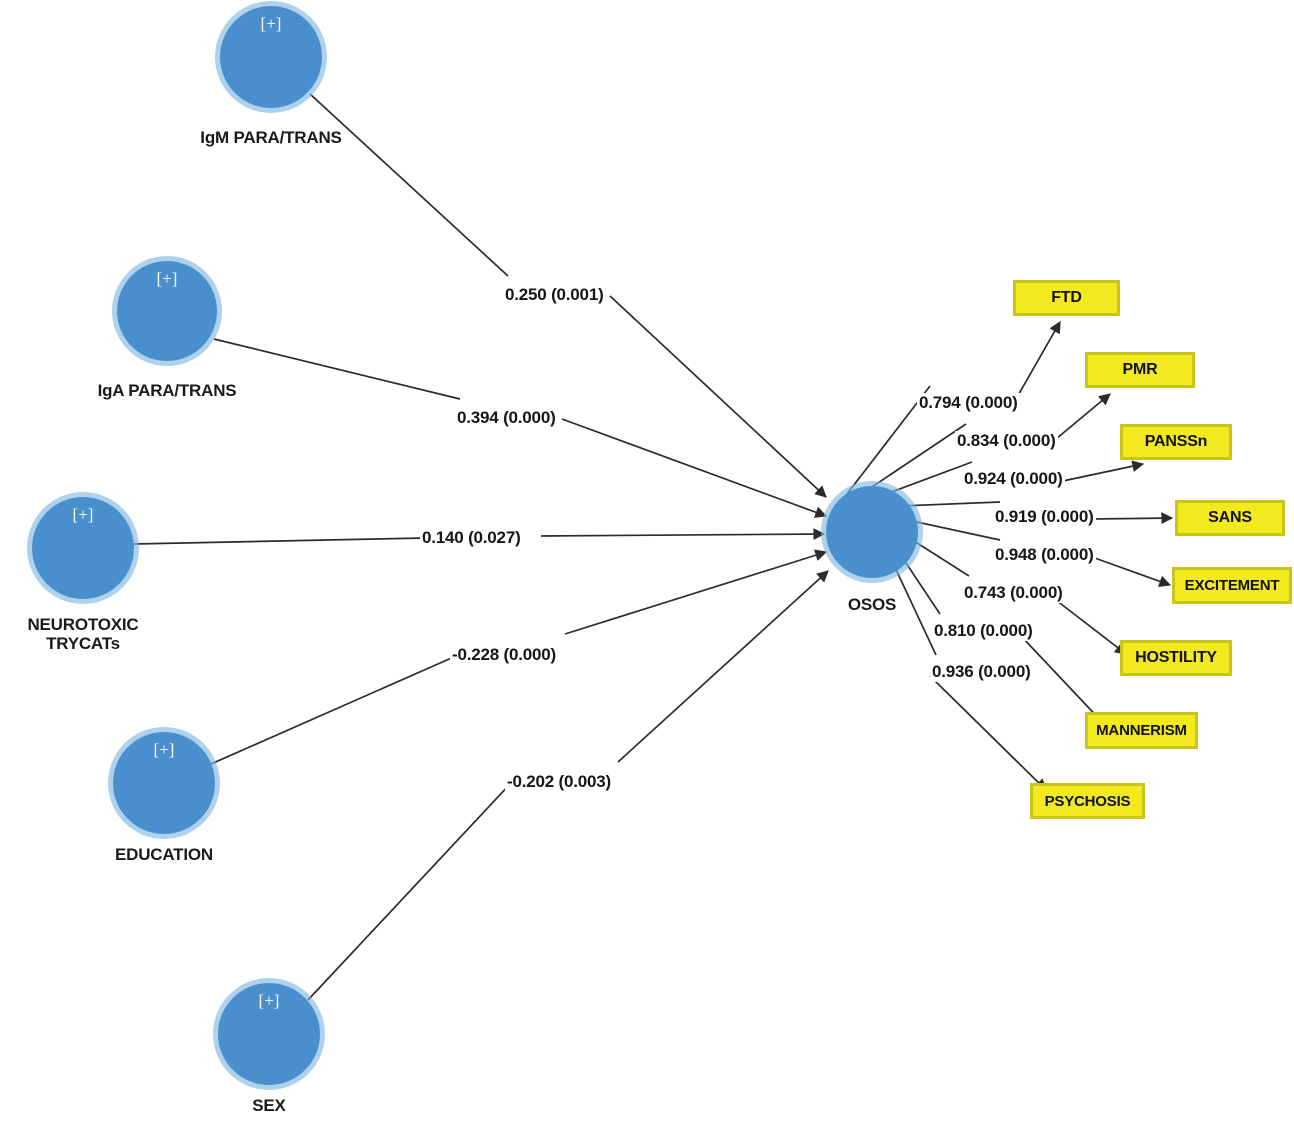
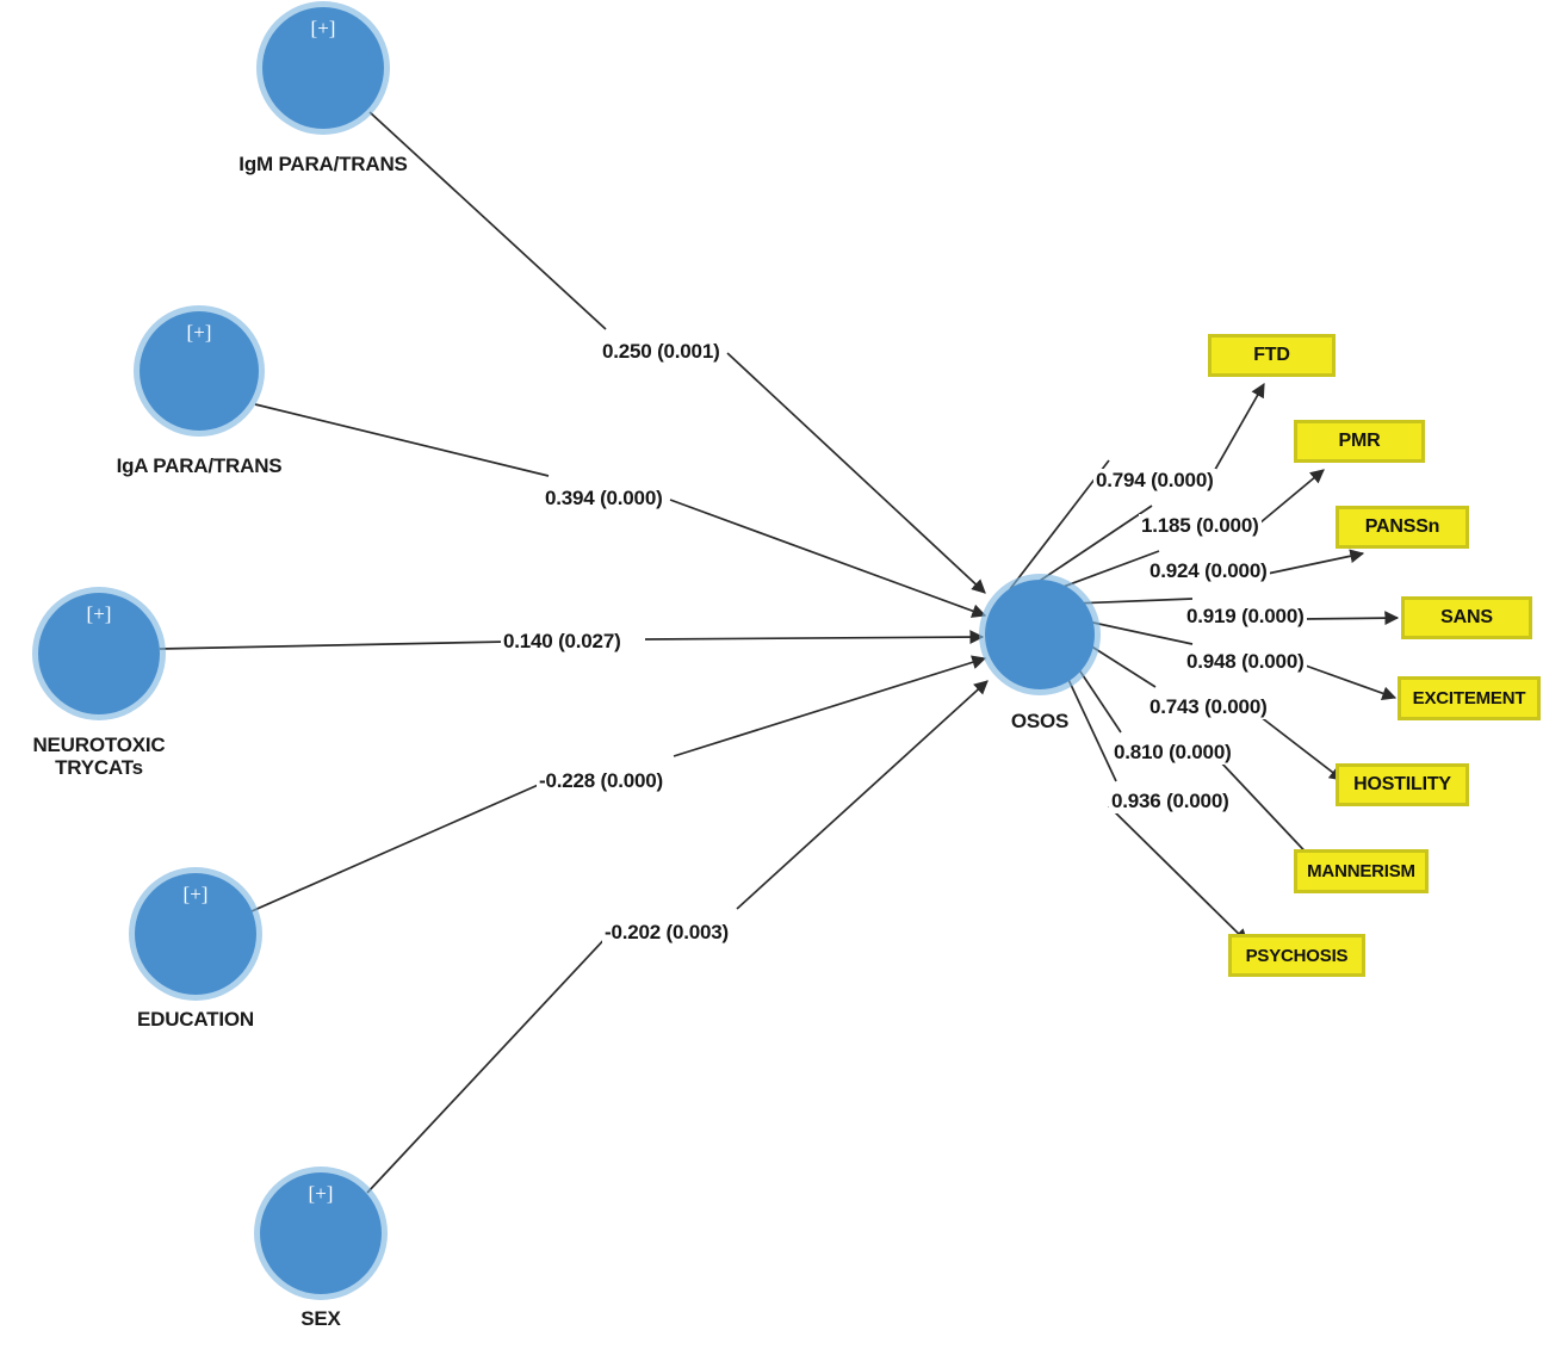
  [+]
  IgM PARA/TRANS
  [+]
  IgA PARA/TRANS
  [+]
  NEUROTOXIC
  TRYCATs
  [+]
  EDUCATION
  [+]
  SEX
  OSOS
  FTD
  PMR
  PANSSn
  SANS
  EXCITEMENT
  HOSTILITY
  MANNERISM
  PSYCHOSIS
  0.250 (0.001)
  0.394 (0.000)
  0.140 (0.027)
  -0.228 (0.000)
  -0.202 (0.003)
  0.794 (0.000)
- 0.834 (0.000)
+ 1.185 (0.000)
  0.924 (0.000)
  0.919 (0.000)
  0.948 (0.000)
  0.743 (0.000)
  0.810 (0.000)
  0.936 (0.000)
